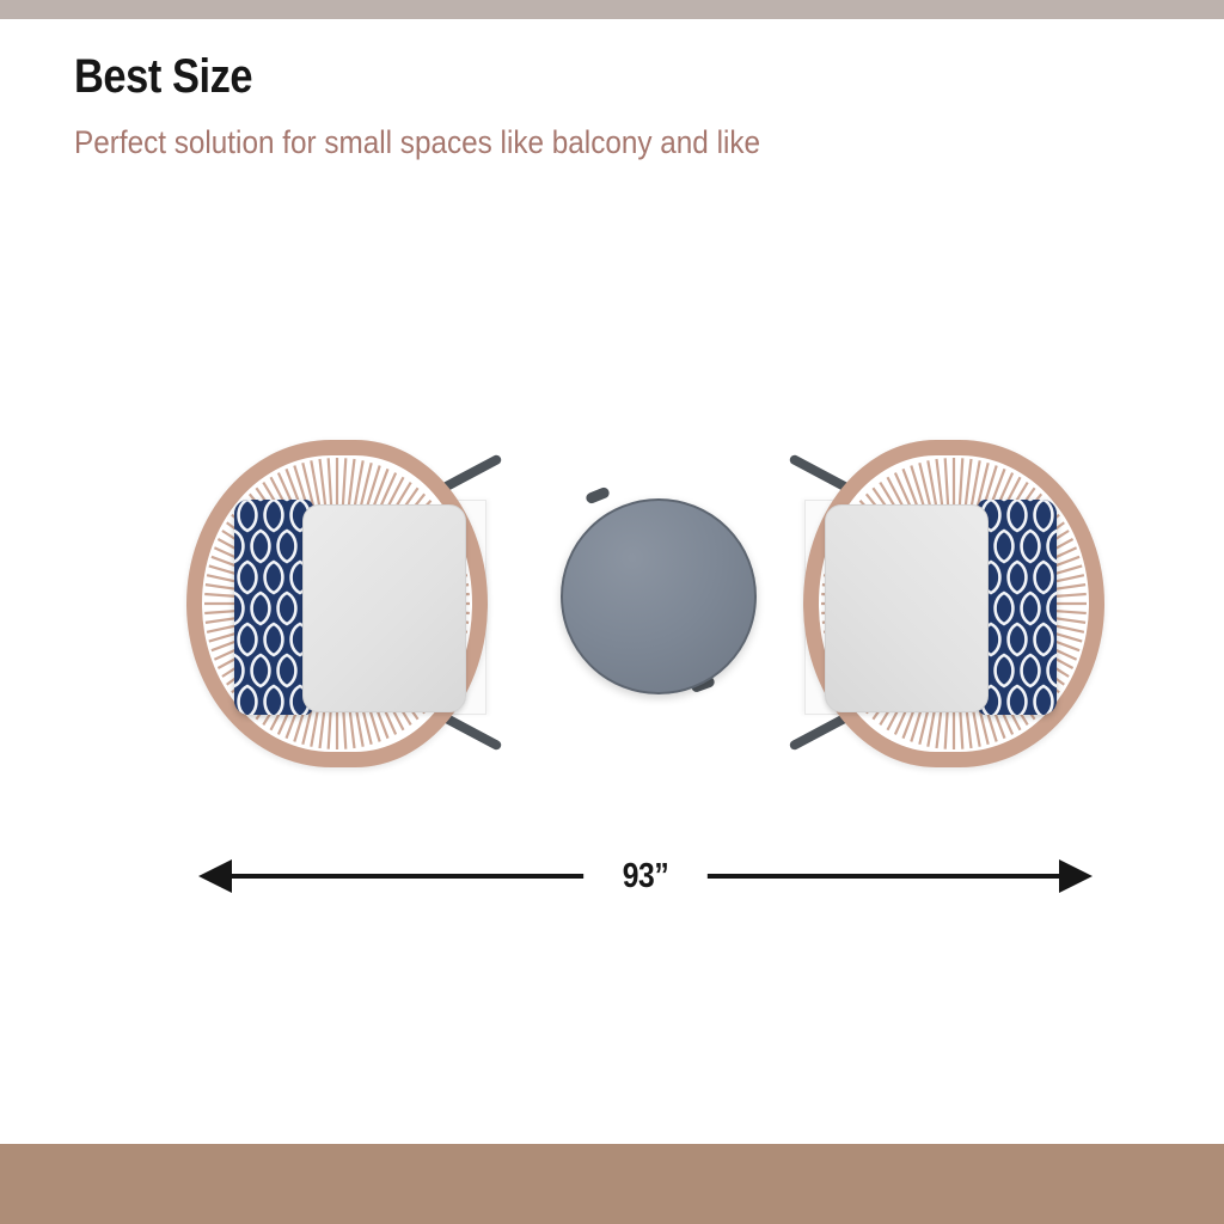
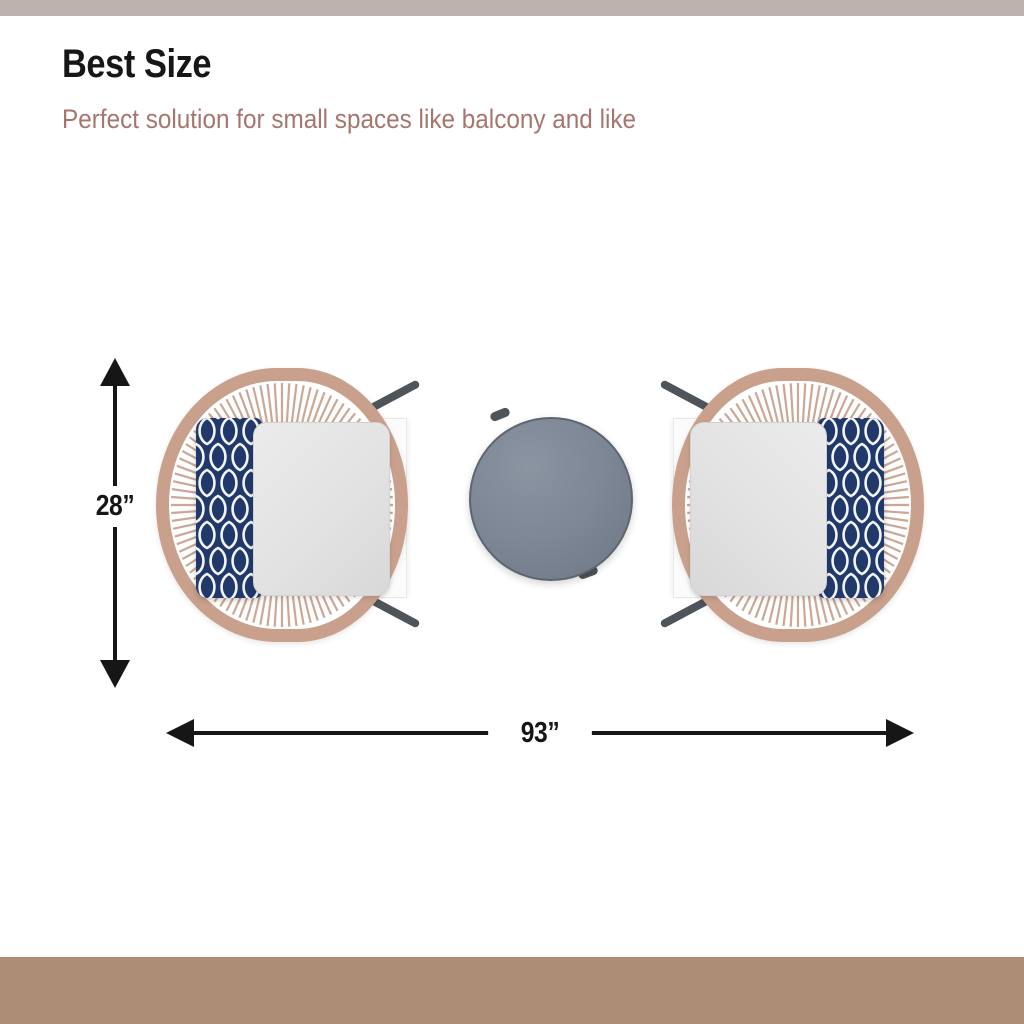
  Best Size
  Perfect solution for small spaces like balcony and like
+ 28”
  93”
